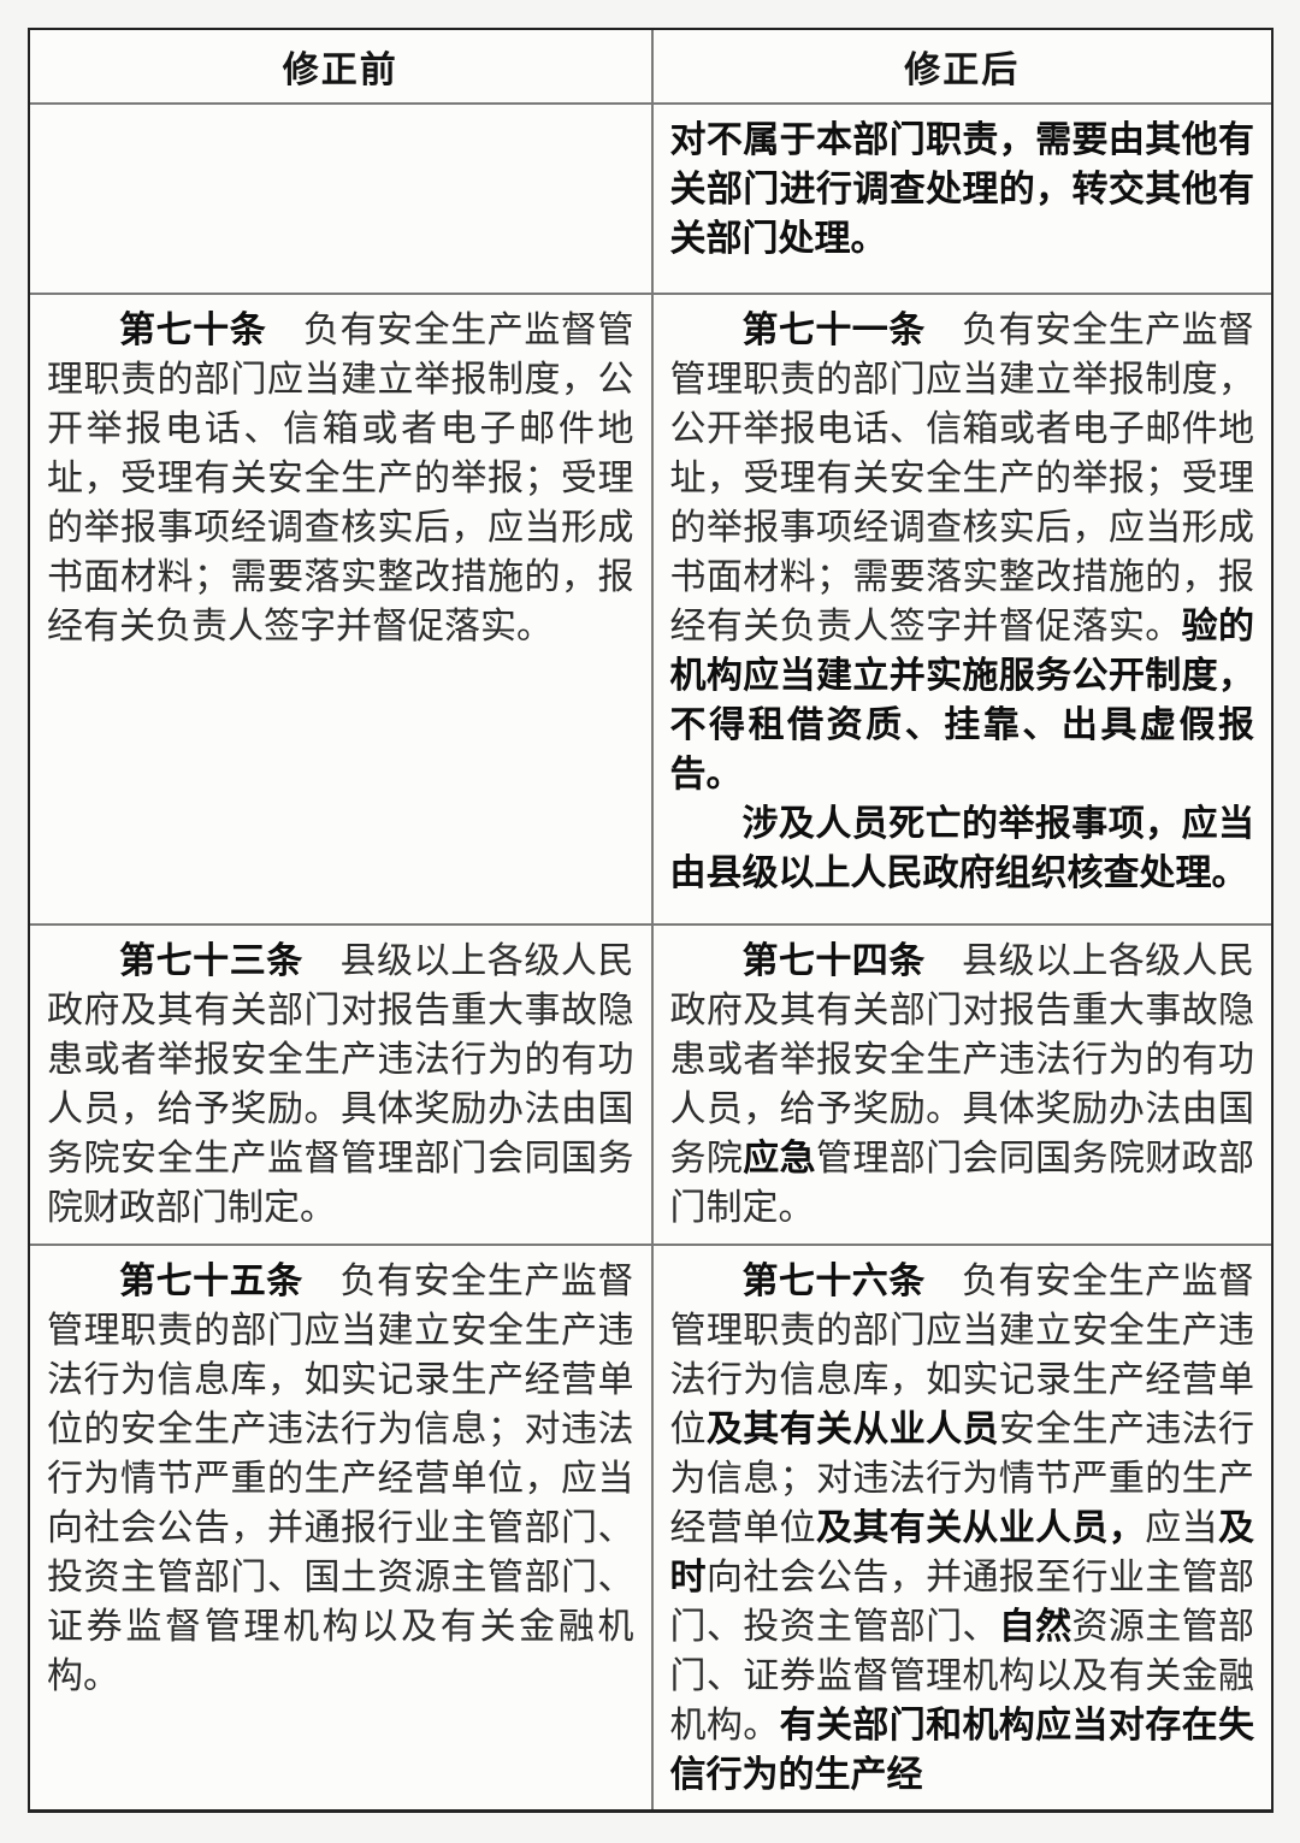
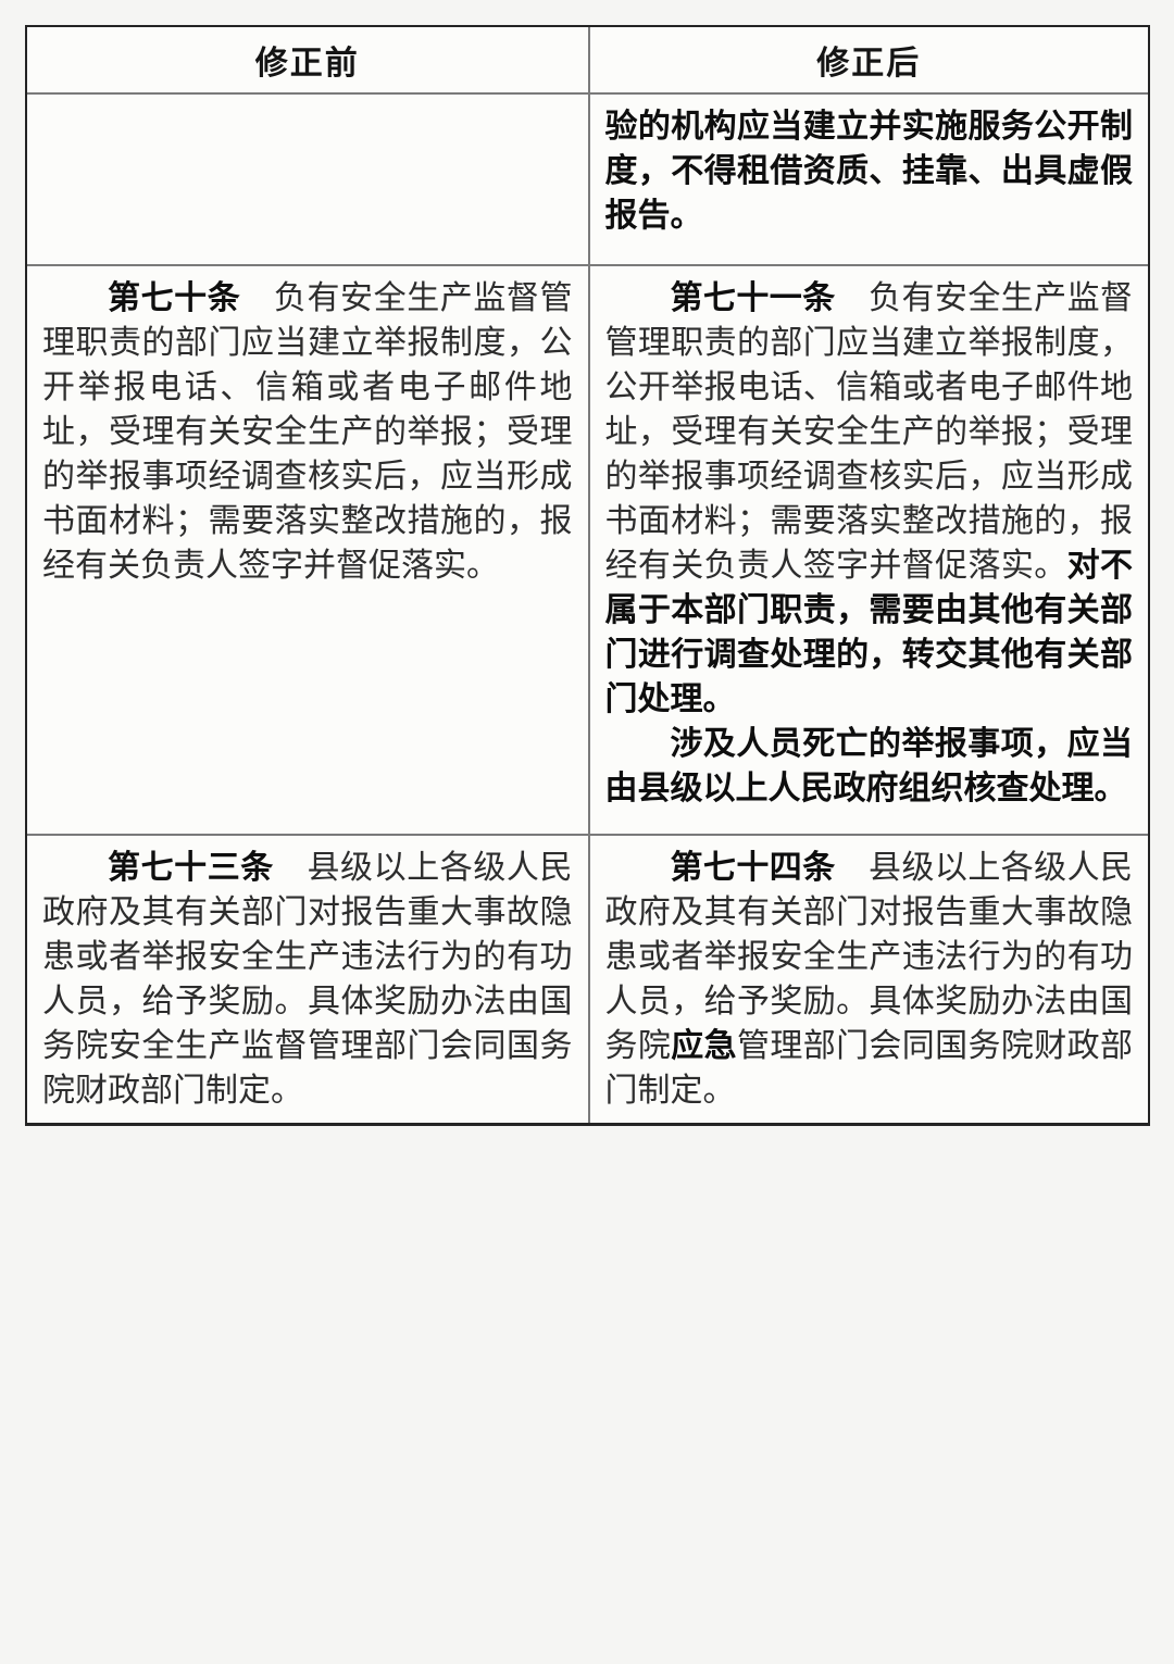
  修正前
  修正后
- 对不属于本部门职责，需要由其他有关部门进行调查处理的，转交其他有关部门处理。
+ 验的机构应当建立并实施服务公开制度，不得租借资质、挂靠、出具虚假报告。
  第七十条 负有安全生产监督管理职责的部门应当建立举报制度，公开举报电话、信箱或者电子邮件地址，受理有关安全生产的举报；受理的举报事项经调查核实后，应当形成书面材料；需要落实整改措施的，报经有关负责人签字并督促落实。
- 第七十一条 负有安全生产监督管理职责的部门应当建立举报制度，公开举报电话、信箱或者电子邮件地址，受理有关安全生产的举报；受理的举报事项经调查核实后，应当形成书面材料；需要落实整改措施的，报经有关负责人签字并督促落实。验的机构应当建立并实施服务公开制度，不得租借资质、挂靠、出具虚假报告。
+ 第七十一条 负有安全生产监督管理职责的部门应当建立举报制度，公开举报电话、信箱或者电子邮件地址，受理有关安全生产的举报；受理的举报事项经调查核实后，应当形成书面材料；需要落实整改措施的，报经有关负责人签字并督促落实。对不属于本部门职责，需要由其他有关部门进行调查处理的，转交其他有关部门处理。
  涉及人员死亡的举报事项，应当由县级以上人民政府组织核查处理。
  第七十三条 县级以上各级人民政府及其有关部门对报告重大事故隐患或者举报安全生产违法行为的有功人员，给予奖励。具体奖励办法由国务院安全生产监督管理部门会同国务院财政部门制定。
  第七十四条 县级以上各级人民政府及其有关部门对报告重大事故隐患或者举报安全生产违法行为的有功人员，给予奖励。具体奖励办法由国务院应急管理部门会同国务院财政部门制定。
- 第七十五条 负有安全生产监督管理职责的部门应当建立安全生产违法行为信息库，如实记录生产经营单位的安全生产违法行为信息；对违法行为情节严重的生产经营单位，应当向社会公告，并通报行业主管部门、投资主管部门、国土资源主管部门、证券监督管理机构以及有关金融机构。
- 第七十六条 负有安全生产监督管理职责的部门应当建立安全生产违法行为信息库，如实记录生产经营单位及其有关从业人员安全生产违法行为信息；对违法行为情节严重的生产经营单位及其有关从业人员，应当及时向社会公告，并通报至行业主管部门、投资主管部门、自然资源主管部门、证券监督管理机构以及有关金融机构。有关部门和机构应当对存在失信行为的生产经
